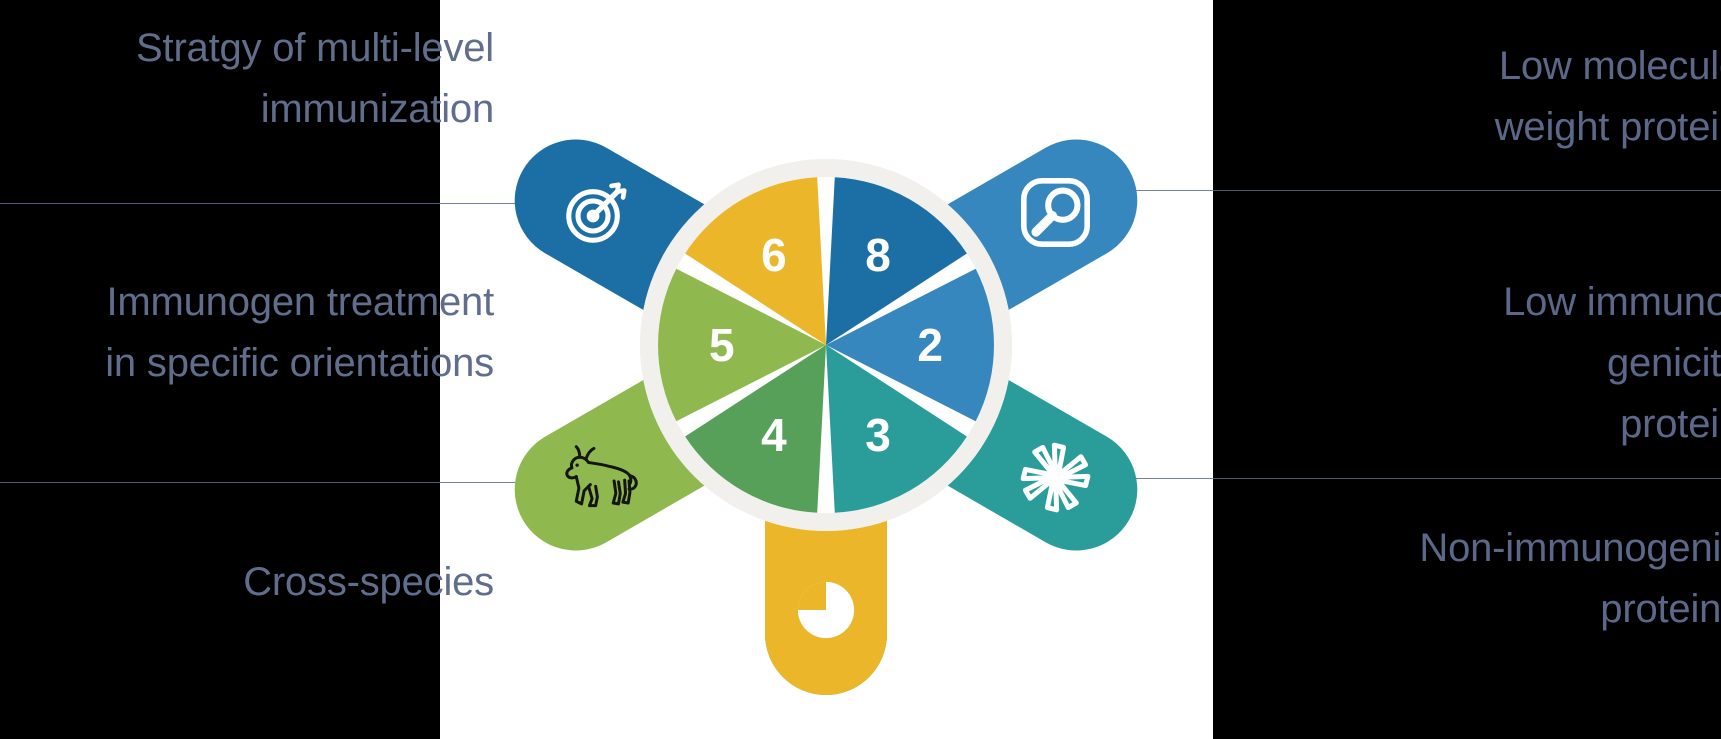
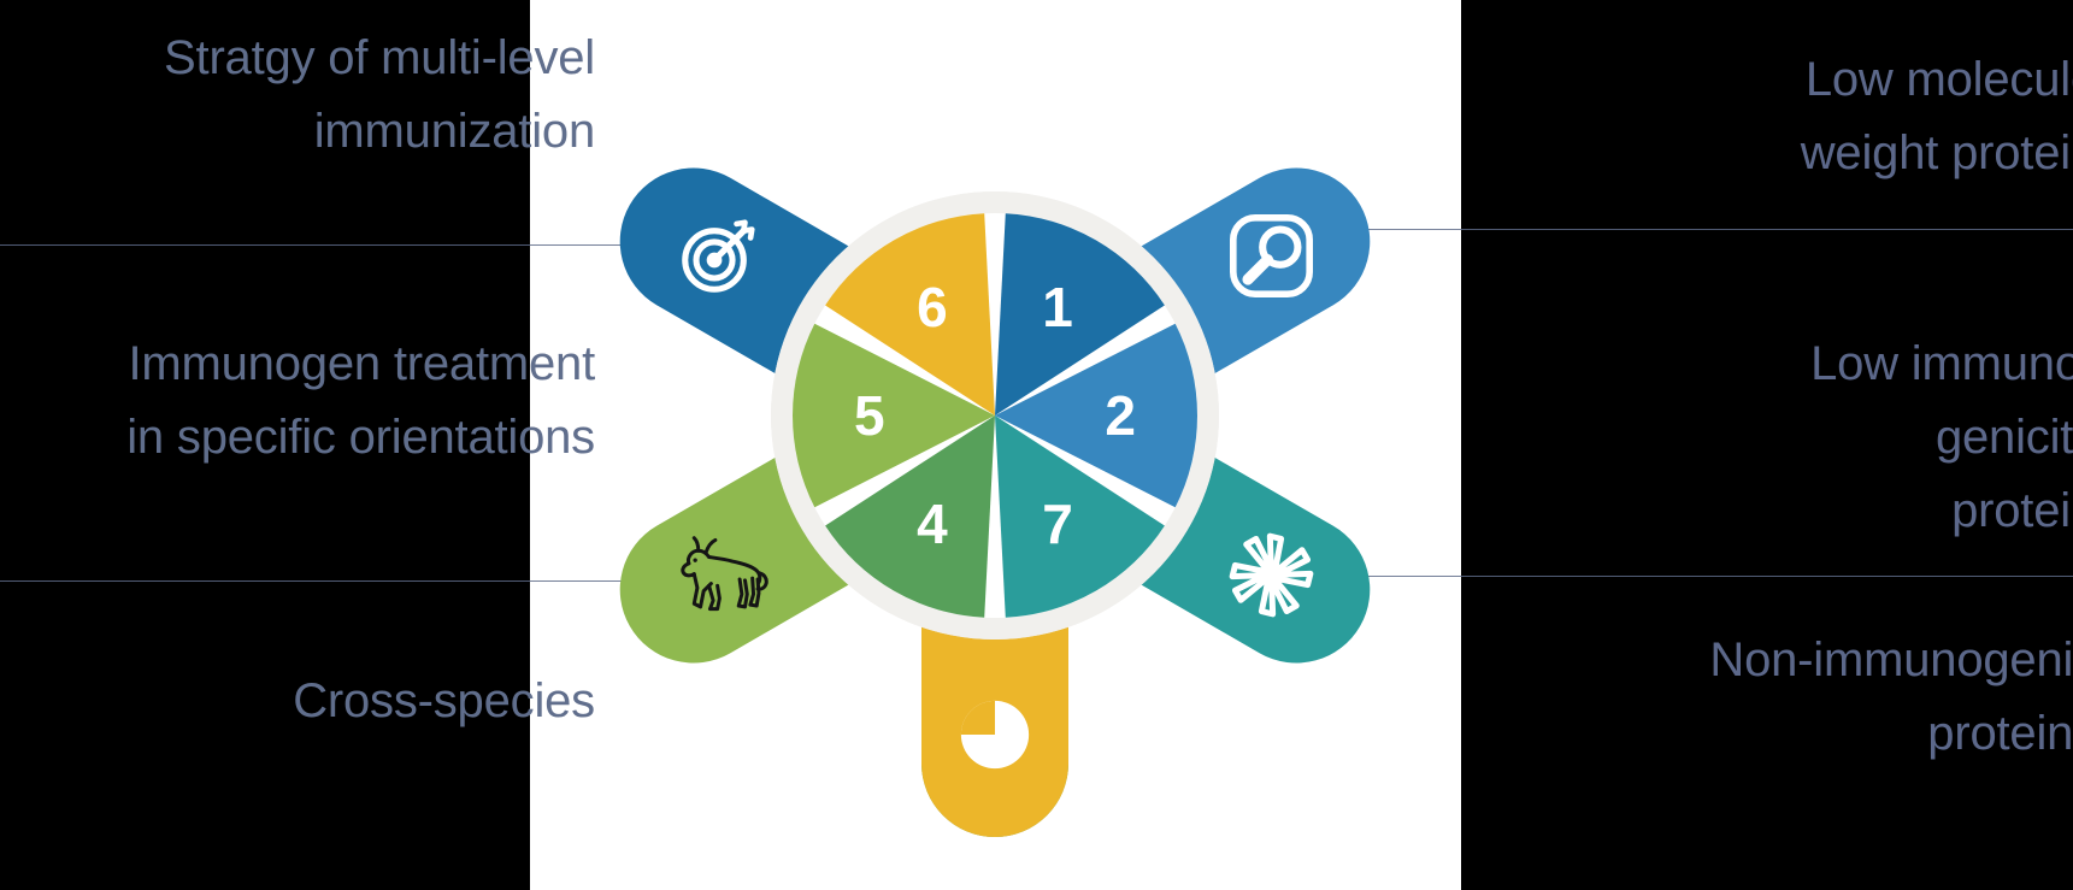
- 8
+ 1
  2
- 3
+ 7
  4
  5
  6
  Stratgy of multi-level
  immunization
  Low molecul
  weight protei
  Immunogen treatment
  in specific orientations
  Low immuno
  genicit
  protei
  Cross-species
  Non-immunogeni
  protein
